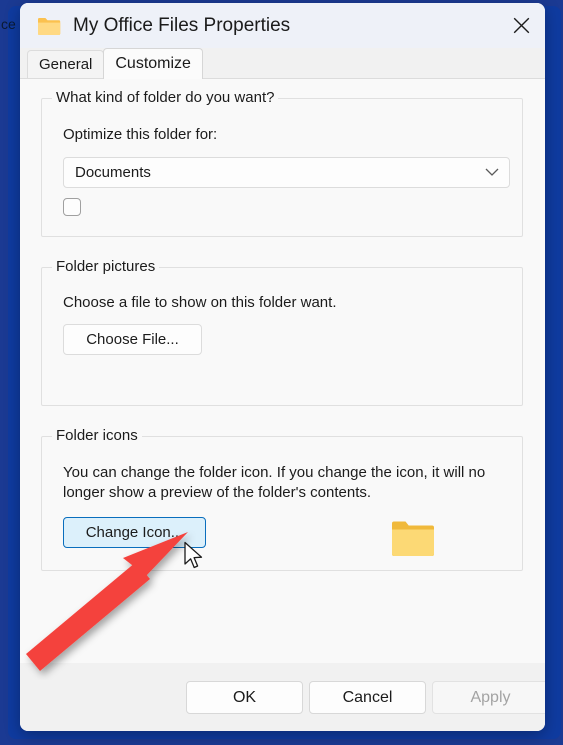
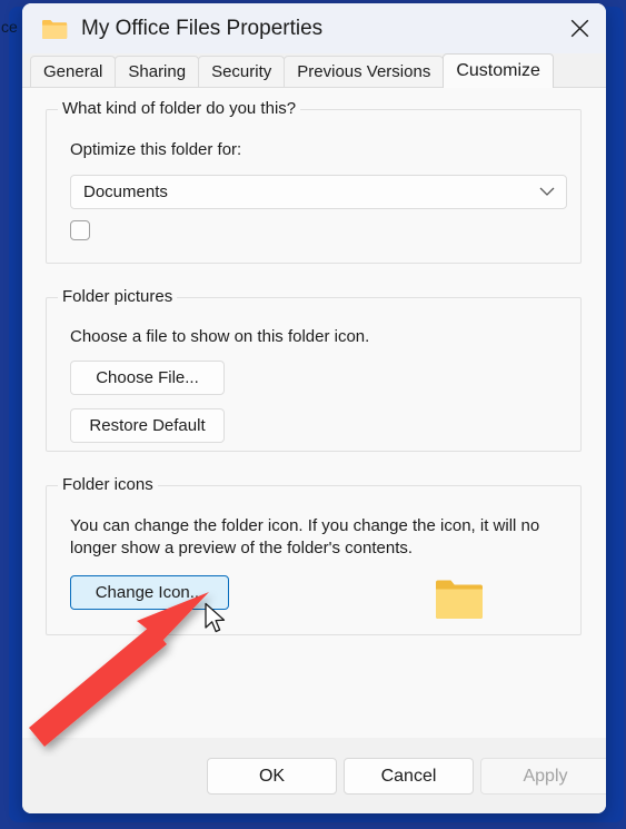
  ce
  My Office Files Properties
  General
+ Sharing
+ Security
+ Previous Versions
  Customize
- What kind of folder do you want?
+ What kind of folder do you this?
  Optimize this folder for:
  Documents
  Folder pictures
- Choose a file to show on this folder want.
+ Choose a file to show on this folder icon.
  Choose File...
+ Restore Default
  Folder icons
  You can change the folder icon. If you change the icon, it will no
  longer show a preview of the folder's contents.
  Change Icon...
  OK
  Cancel
  Apply
